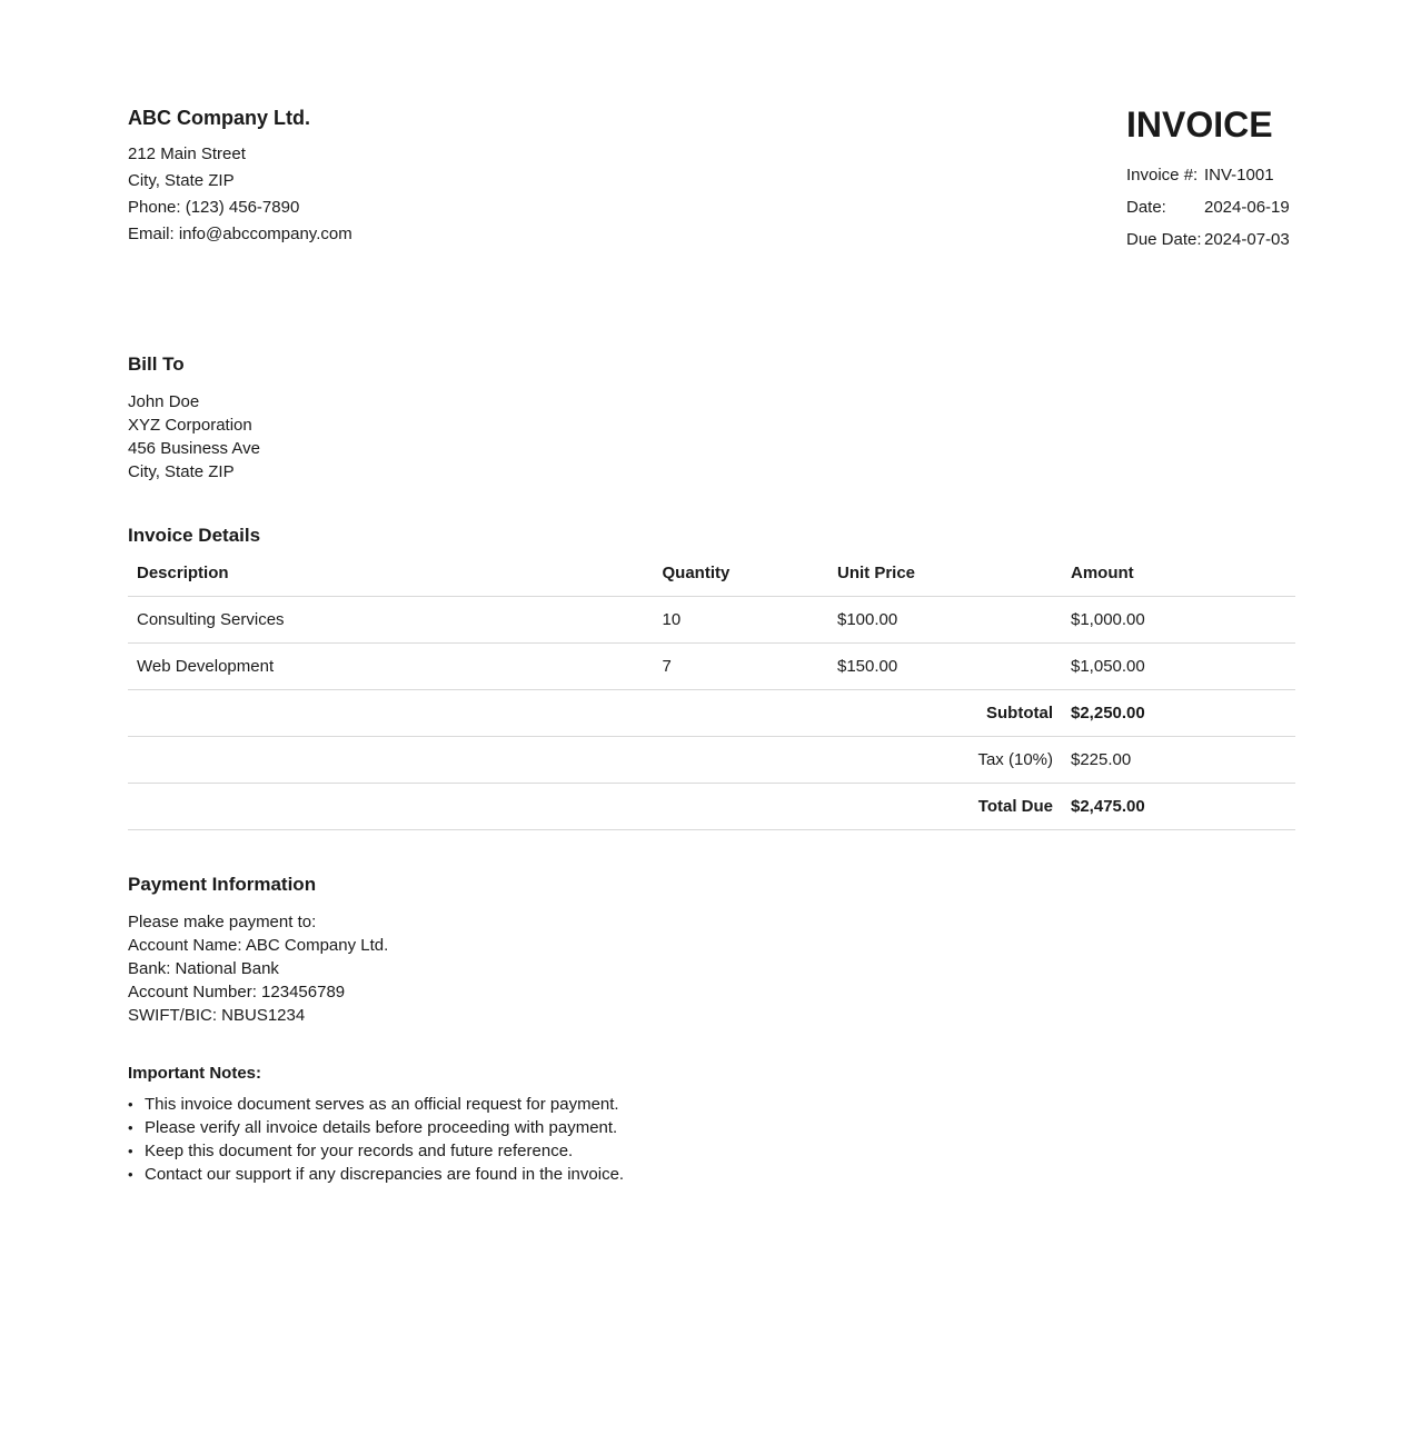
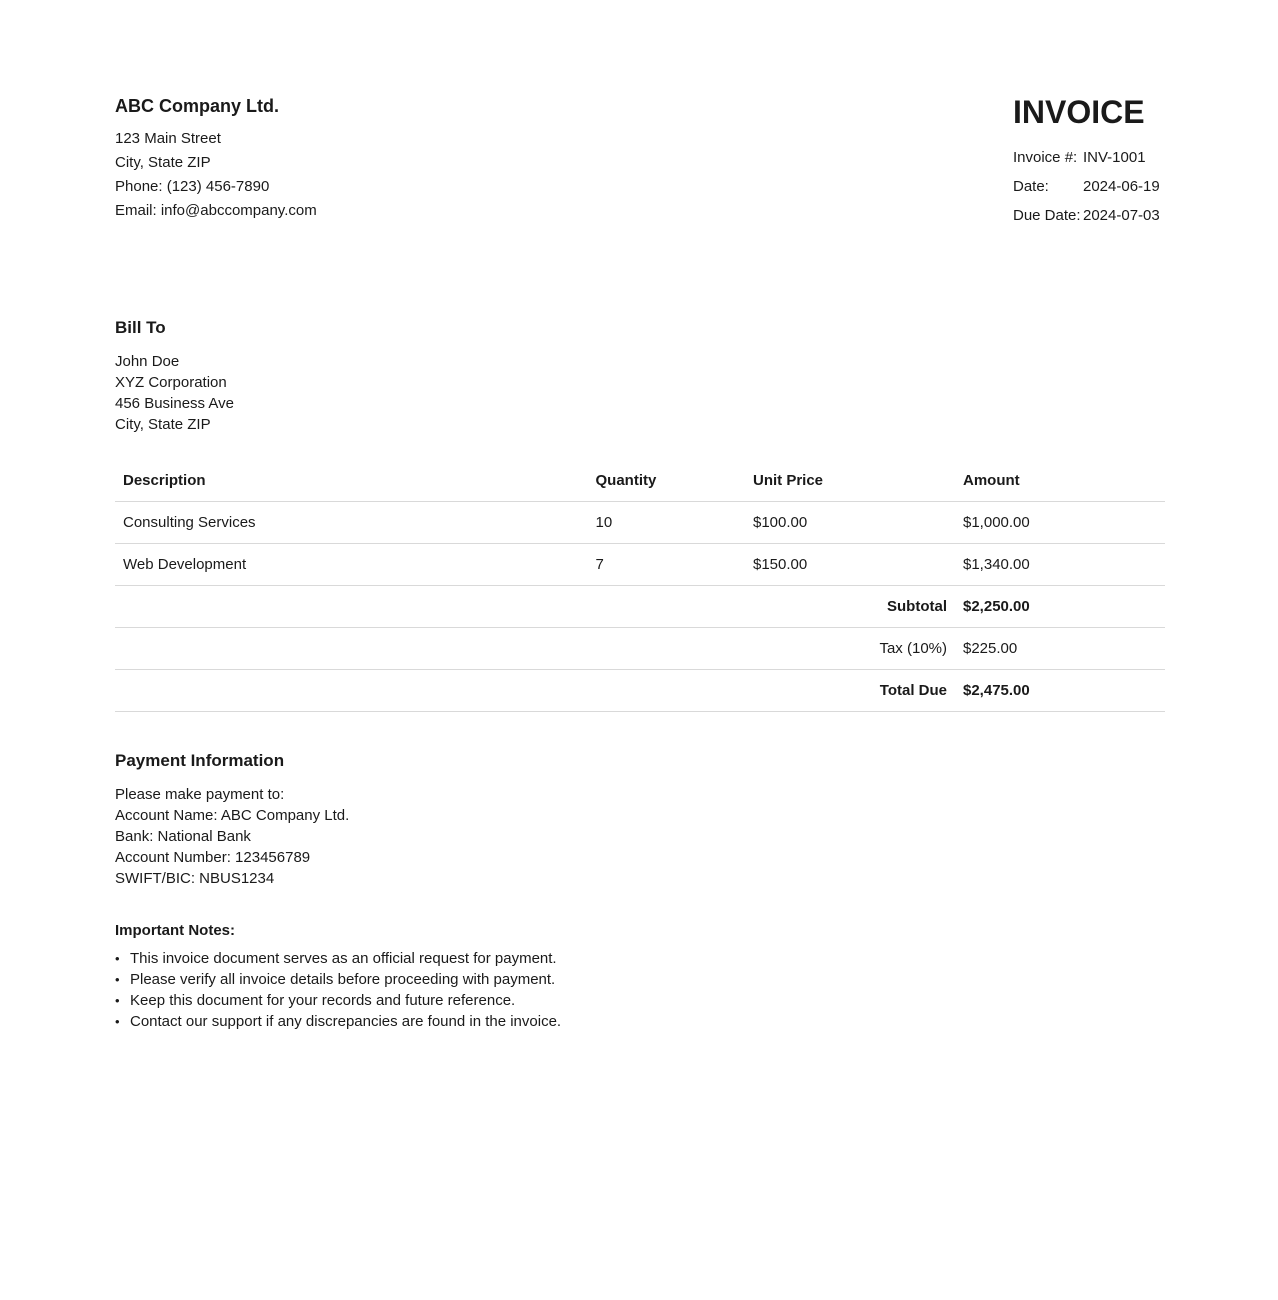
  ABC Company Ltd.
- 212 Main Street
+ 123 Main Street
  City, State ZIP
  Phone: (123) 456-7890
  Email: info@abccompany.com
  INVOICE
  Invoice #:
  INV-1001
  Date:
  2024-06-19
  Due Date:
  2024-07-03
  Bill To
  John Doe
  XYZ Corporation
  456 Business Ave
  City, State ZIP
- Invoice Details
  Description	Quantity	Unit Price	Amount
  Consulting Services	10	$100.00	$1,000.00
- Web Development	7	$150.00	$1,050.00
+ Web Development	7	$150.00	$1,340.00
  Subtotal	$2,250.00
  Tax (10%)	$225.00
  Total Due	$2,475.00
  Payment Information
  Please make payment to:
  Account Name: ABC Company Ltd.
  Bank: National Bank
  Account Number: 123456789
  SWIFT/BIC: NBUS1234
  Important Notes:
  •
  This invoice document serves as an official request for payment.
  •
  Please verify all invoice details before proceeding with payment.
  •
  Keep this document for your records and future reference.
  •
  Contact our support if any discrepancies are found in the invoice.
